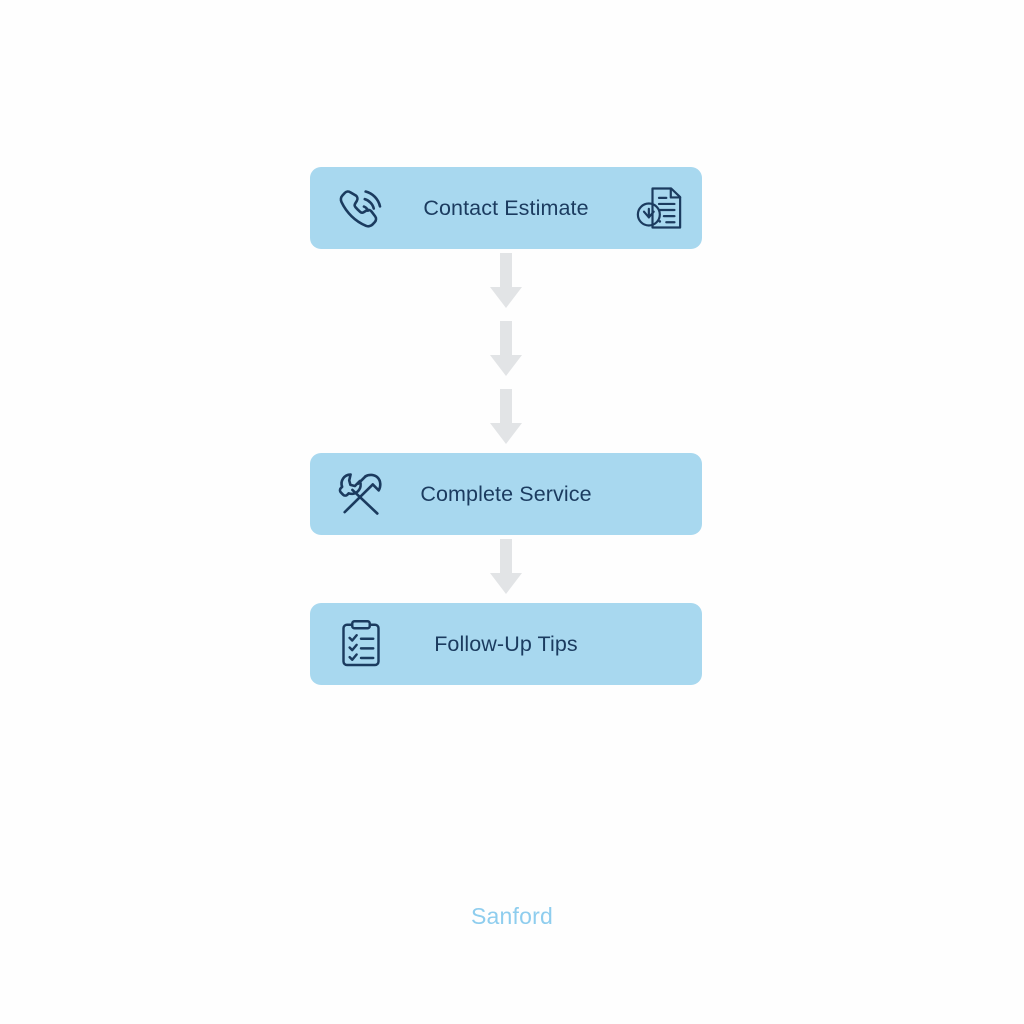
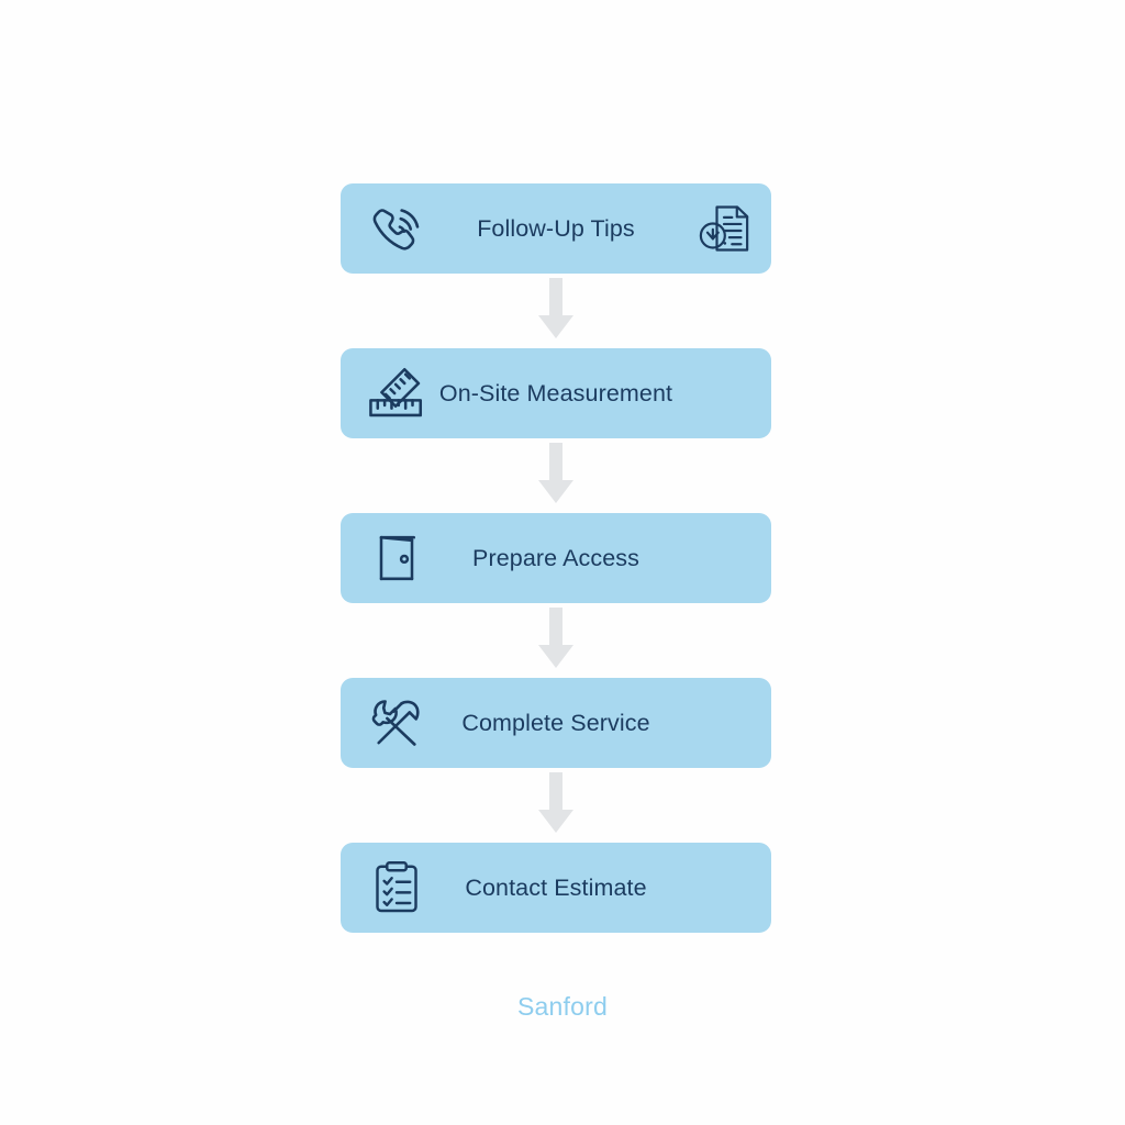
- Contact Estimate
+ Follow-Up Tips
+ On-Site Measurement
+ Prepare Access
  Complete Service
- Follow-Up Tips
+ Contact Estimate
  Sanford
